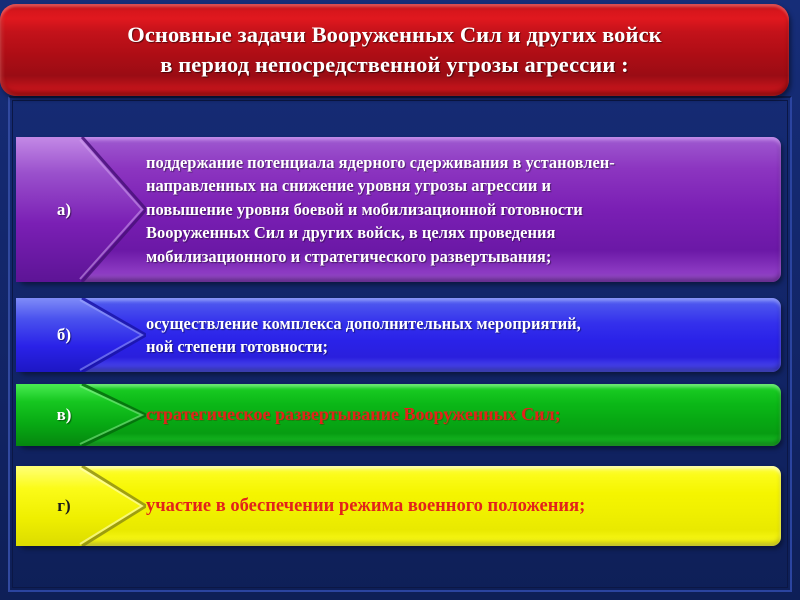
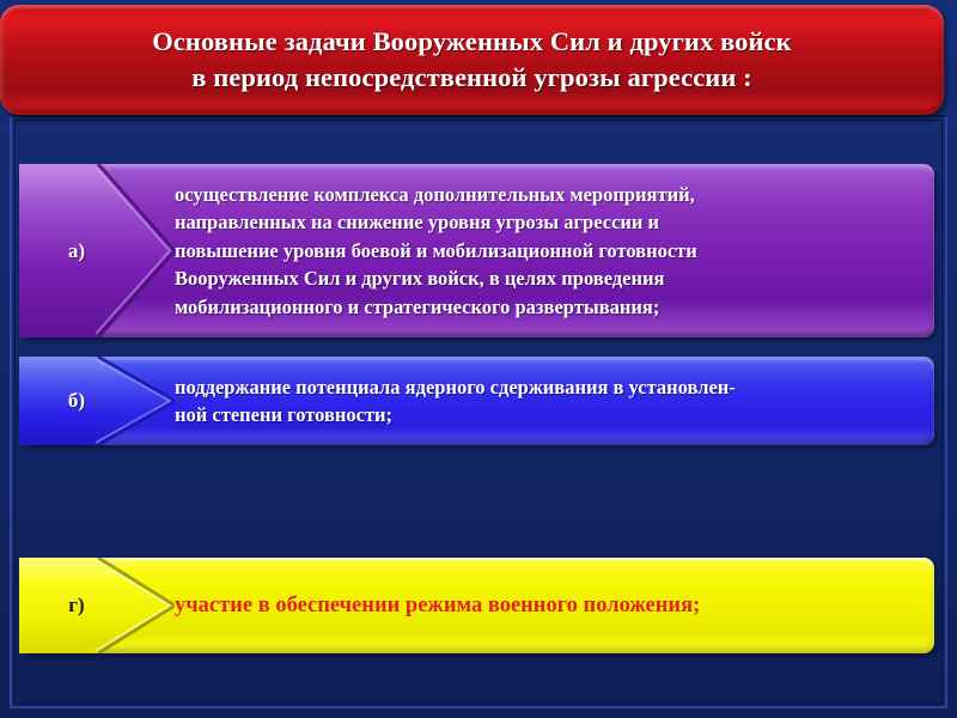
  Основные задачи Вооруженных Сил и других войск
  в период непосредственной угрозы агрессии :
  а)
- поддержание потенциала ядерного сдерживания в установлен-
+ осуществление комплекса дополнительных мероприятий,
  направленных на снижение уровня угрозы агрессии и
  повышение уровня боевой и мобилизационной готовности
  Вооруженных Сил и других войск, в целях проведения
  мобилизационного и стратегического развертывания;
  б)
- осуществление комплекса дополнительных мероприятий,
+ поддержание потенциала ядерного сдерживания в установлен-
  ной степени готовности;
- в)
- стратегическое развертывание Вооруженных Сил;
  г)
  участие в обеспечении режима военного положения;
